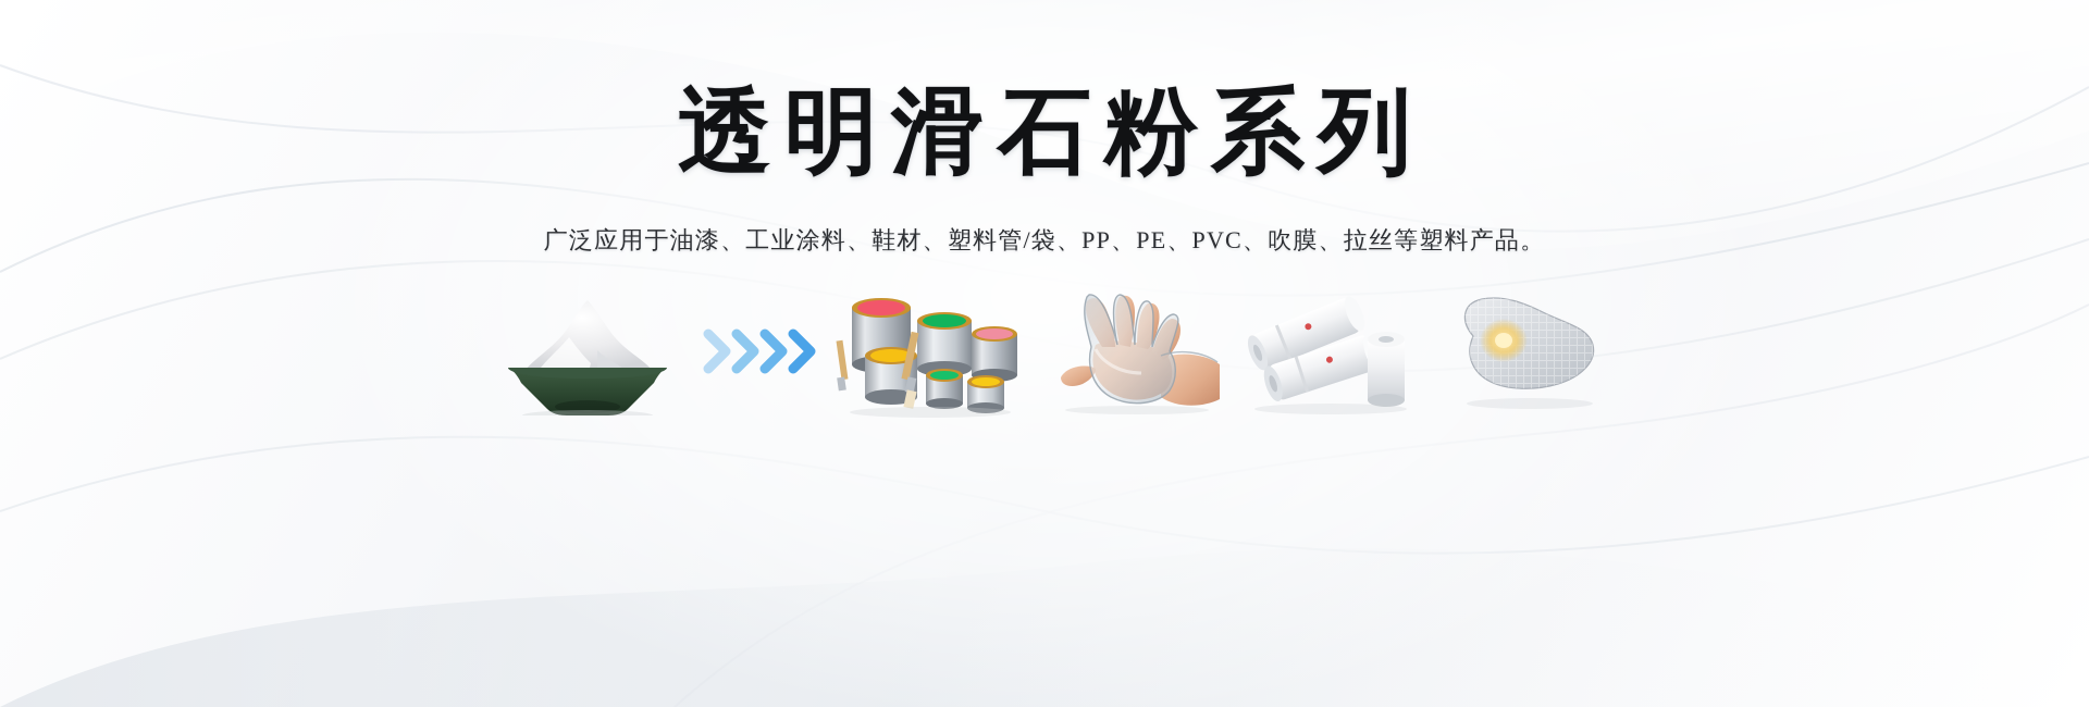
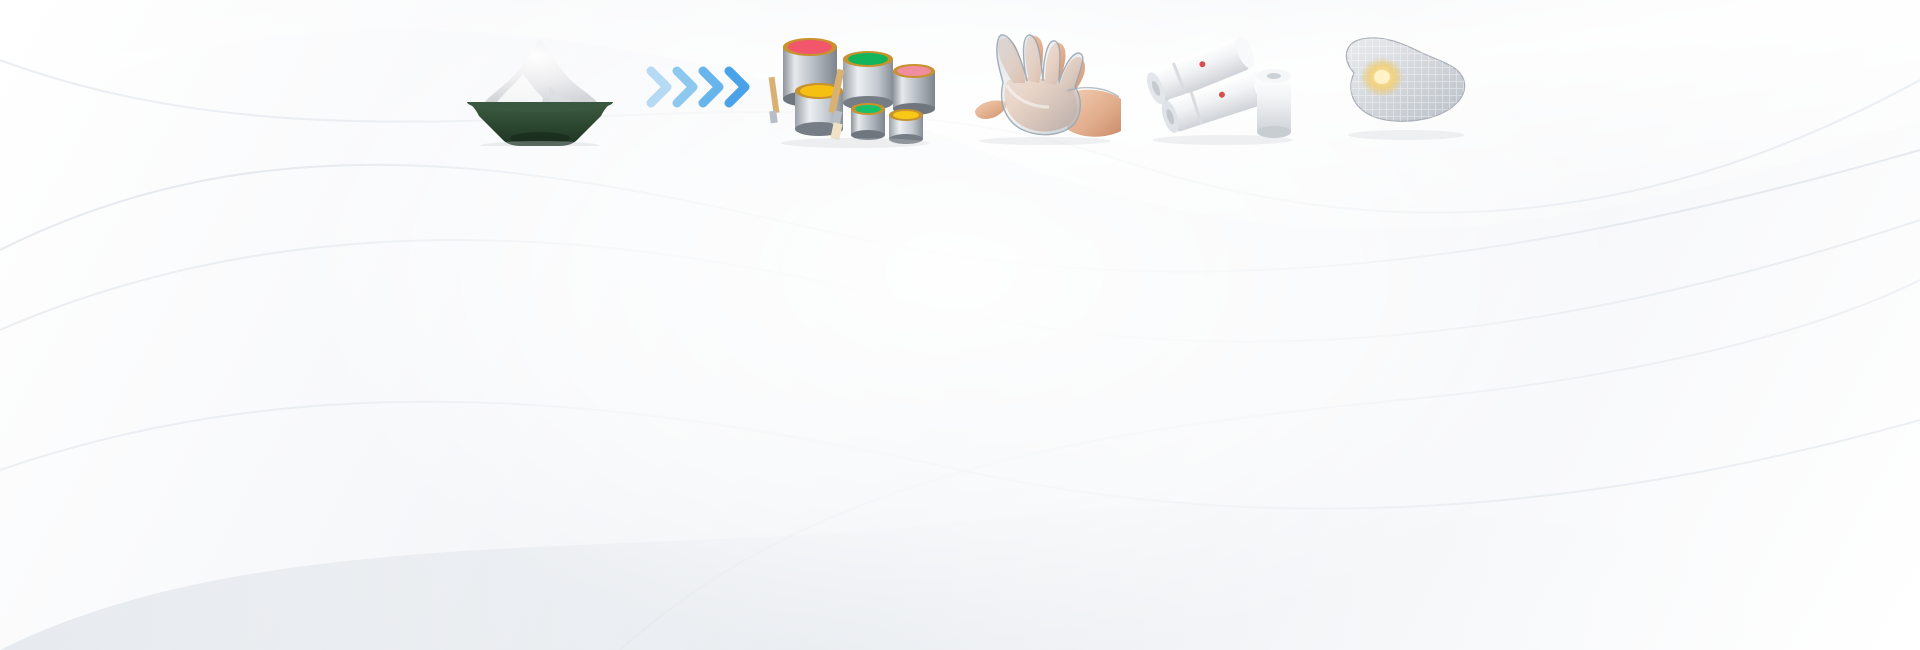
- 透明滑石粉系列
- 广泛应用于油漆、工业涂料、鞋材、塑料管/袋、PP、PE、PVC、吹膜、拉丝等塑料产品。
